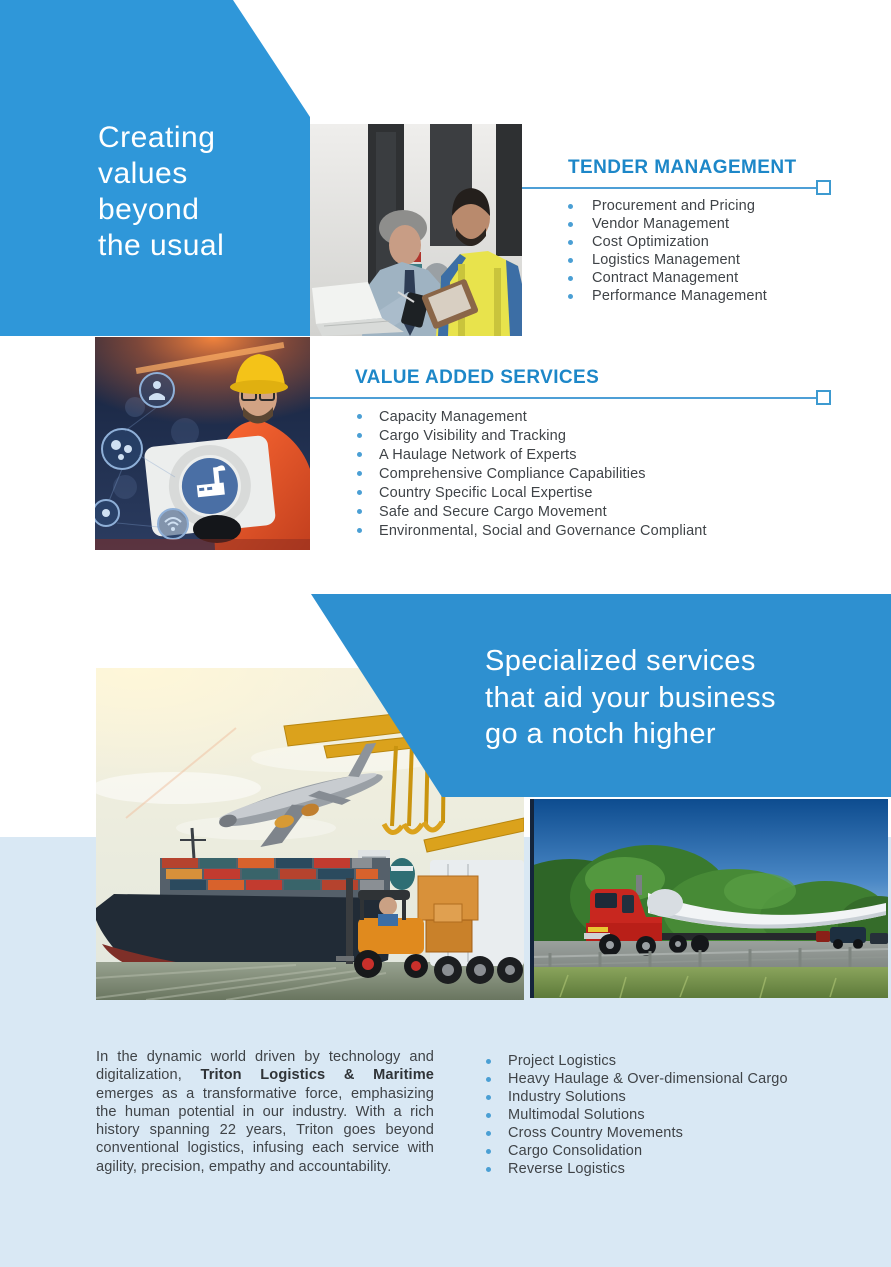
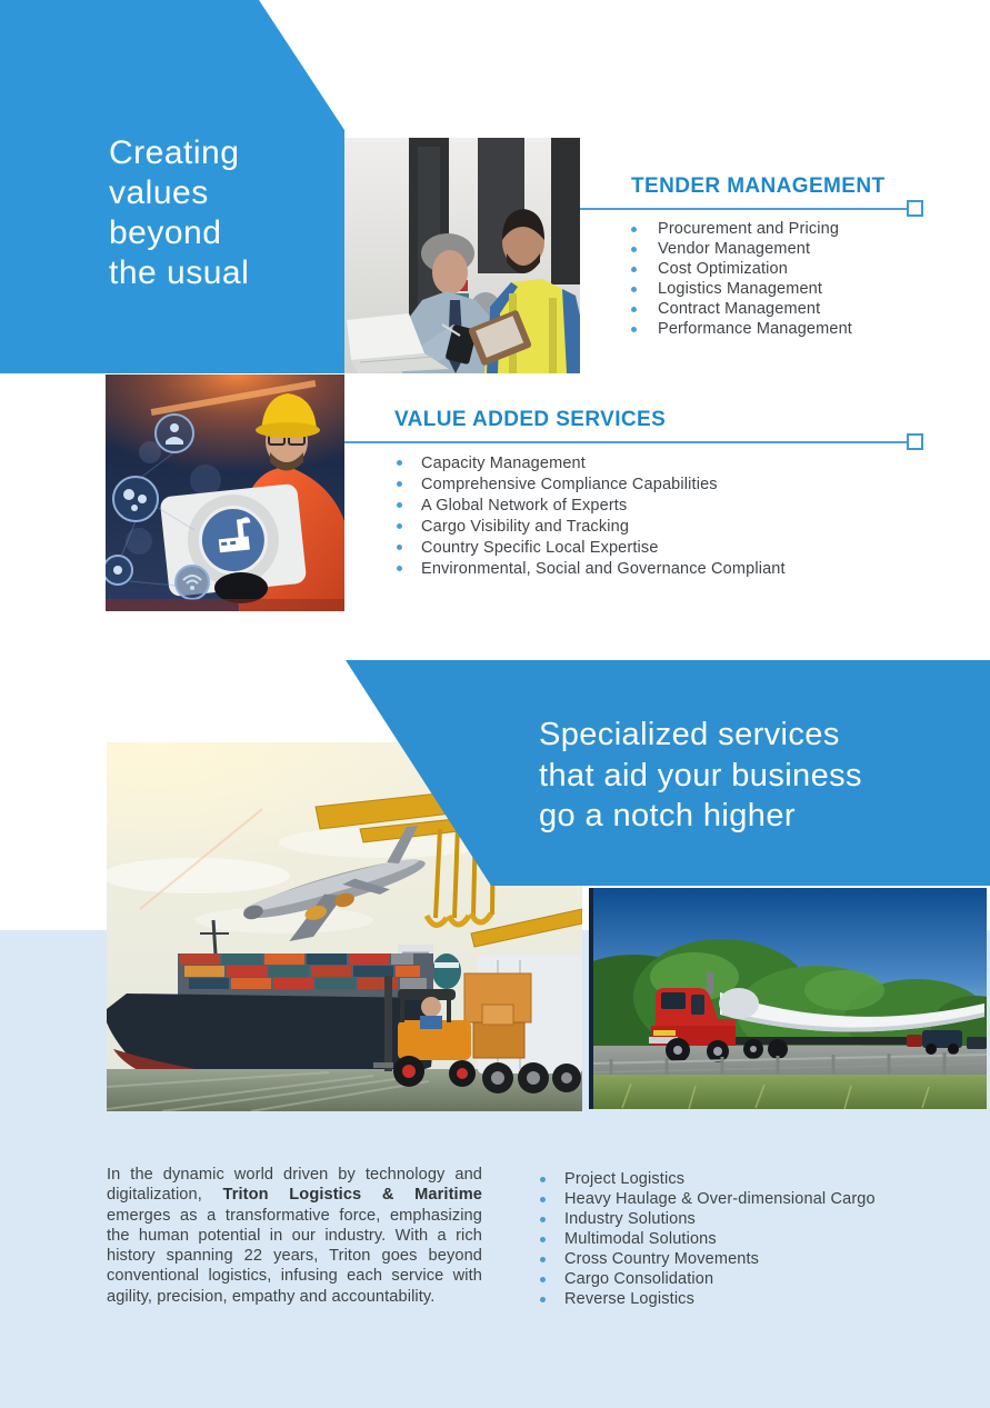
  Creating
  values
  beyond
  the usual
  TENDER MANAGEMENT
  Procurement and Pricing
  Vendor Management
  Cost Optimization
  Logistics Management
  Contract Management
  Performance Management
  VALUE ADDED SERVICES
  Capacity Management
- Cargo Visibility and Tracking
+ Comprehensive Compliance Capabilities
- A Haulage Network of Experts
+ A Global Network of Experts
- Comprehensive Compliance Capabilities
+ Cargo Visibility and Tracking
  Country Specific Local Expertise
- Safe and Secure Cargo Movement
  Environmental, Social and Governance Compliant
  Specialized services
  that aid your business
  go a notch higher
  In the dynamic world driven by technology and digitalization, Triton Logistics & Maritime emerges as a transformative force, emphasizing the human potential in our industry. With a rich history spanning 22 years, Triton goes beyond conventional logistics, infusing each service with agility, precision, empathy and accountability.
  Project Logistics
  Heavy Haulage & Over-dimensional Cargo
  Industry Solutions
  Multimodal Solutions
  Cross Country Movements
  Cargo Consolidation
  Reverse Logistics
